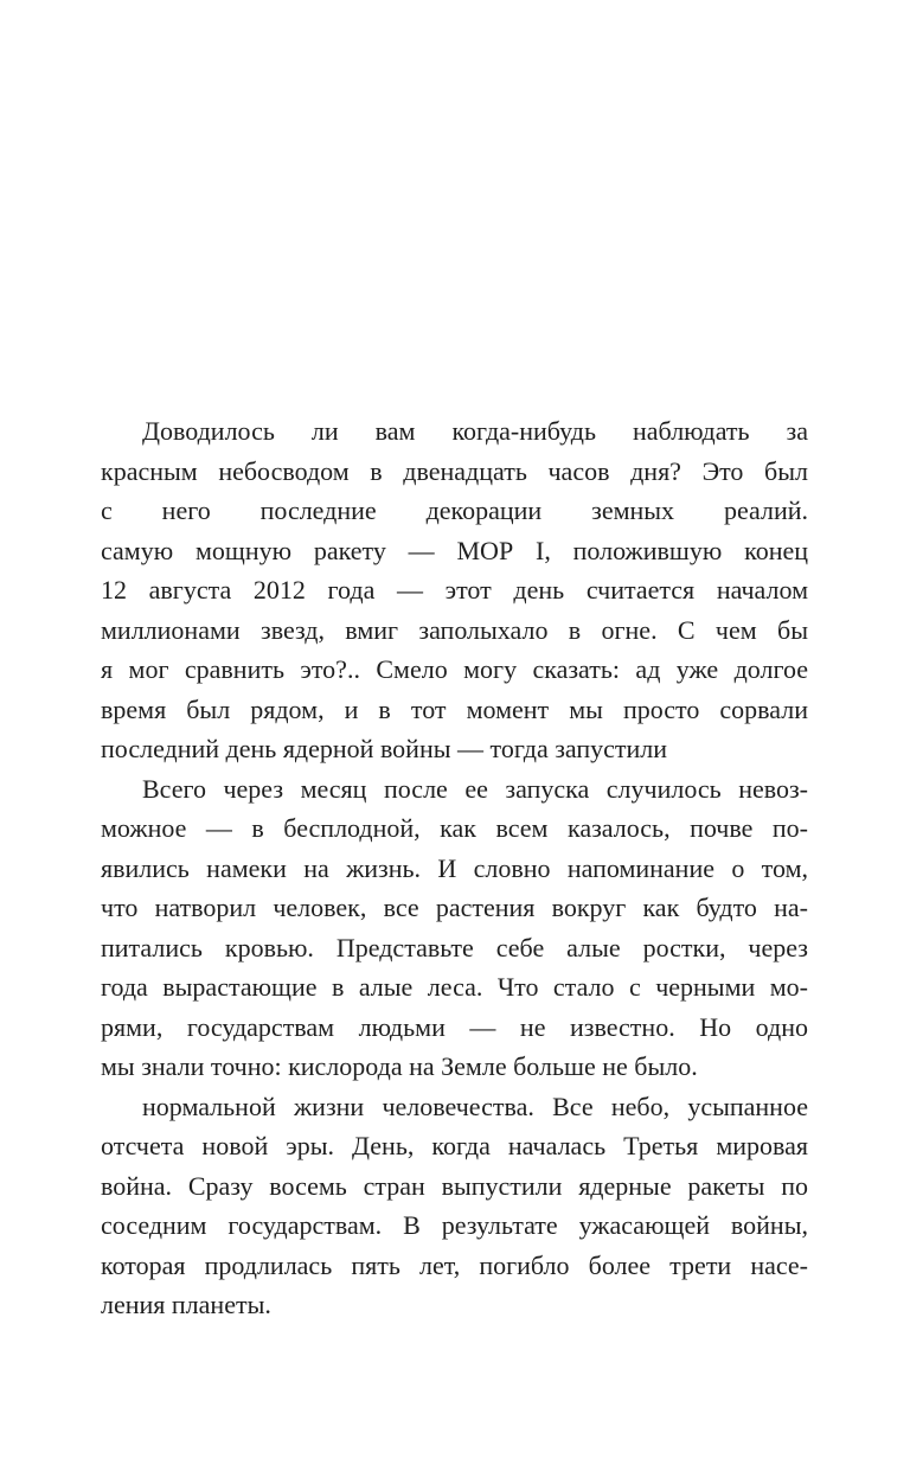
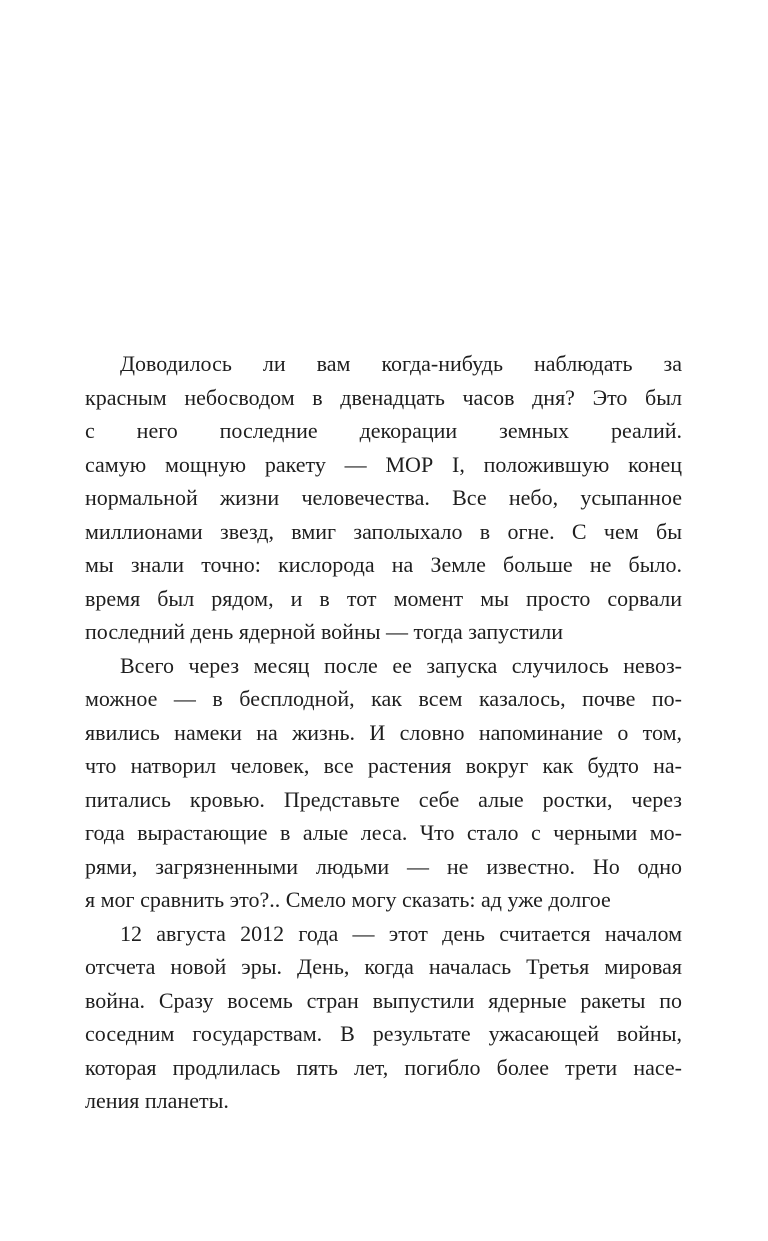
  Доводилось ли вам когда-нибудь наблюдать за
  красным небосводом в двенадцать часов дня? Это был
  с него последние декорации земных реалий.
  самую мощную ракету — МОР I, положившую конец
- 12 августа 2012 года — этот день считается началом
+ нормальной жизни человечества. Все небо, усыпанное
  миллионами звезд, вмиг заполыхало в огне. С чем бы
- я мог сравнить это?.. Смело могу сказать: ад уже долгое
+ мы знали точно: кислорода на Земле больше не было.
  время был рядом, и в тот момент мы просто сорвали
  последний день ядерной войны — тогда запустили
  Всего через месяц после ее запуска случилось невоз-
  можное — в бесплодной, как всем казалось, почве по-
  явились намеки на жизнь. И словно напоминание о том,
  что натворил человек, все растения вокруг как будто на-
  питались кровью. Представьте себе алые ростки, через
  года вырастающие в алые леса. Что стало с черными мо-
- рями, государствам людьми — не известно. Но одно
+ рями, загрязненными людьми — не известно. Но одно
- мы знали точно: кислорода на Земле больше не было.
+ я мог сравнить это?.. Смело могу сказать: ад уже долгое
- нормальной жизни человечества. Все небо, усыпанное
+ 12 августа 2012 года — этот день считается началом
  отсчета новой эры. День, когда началась Третья мировая
  война. Сразу восемь стран выпустили ядерные ракеты по
  соседним государствам. В результате ужасающей войны,
  которая продлилась пять лет, погибло более трети насе-
  ления планеты.
